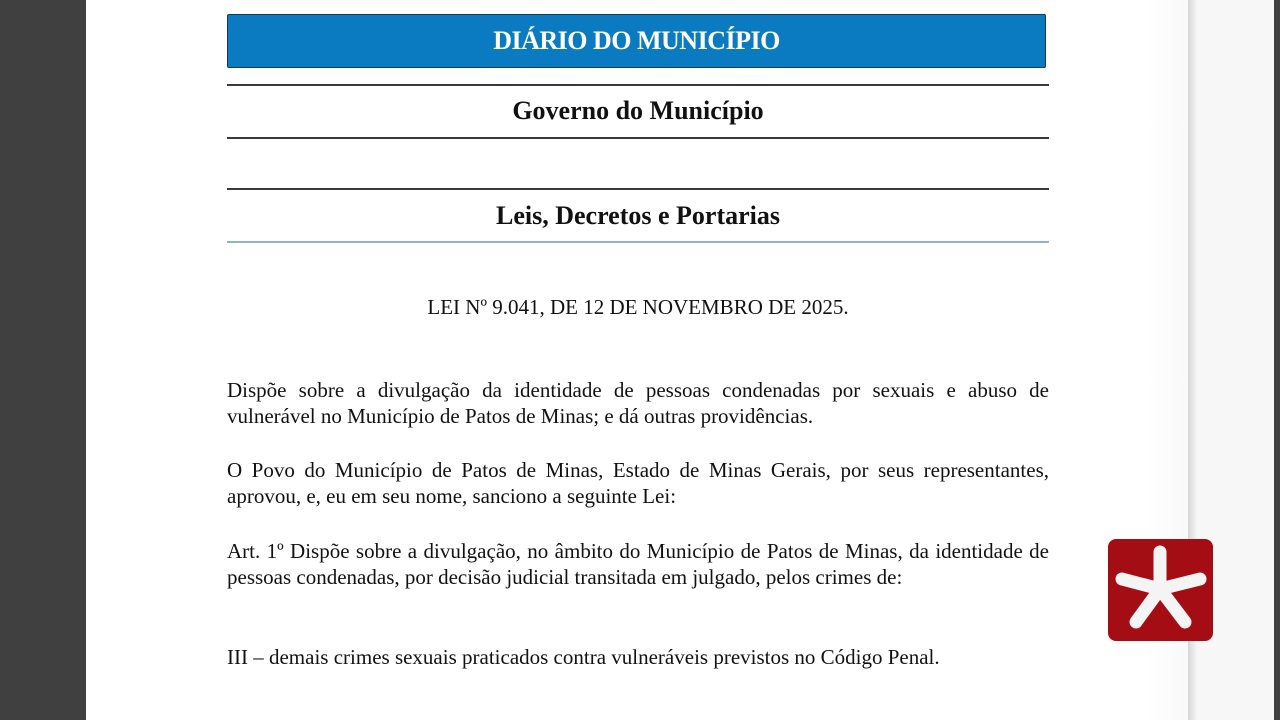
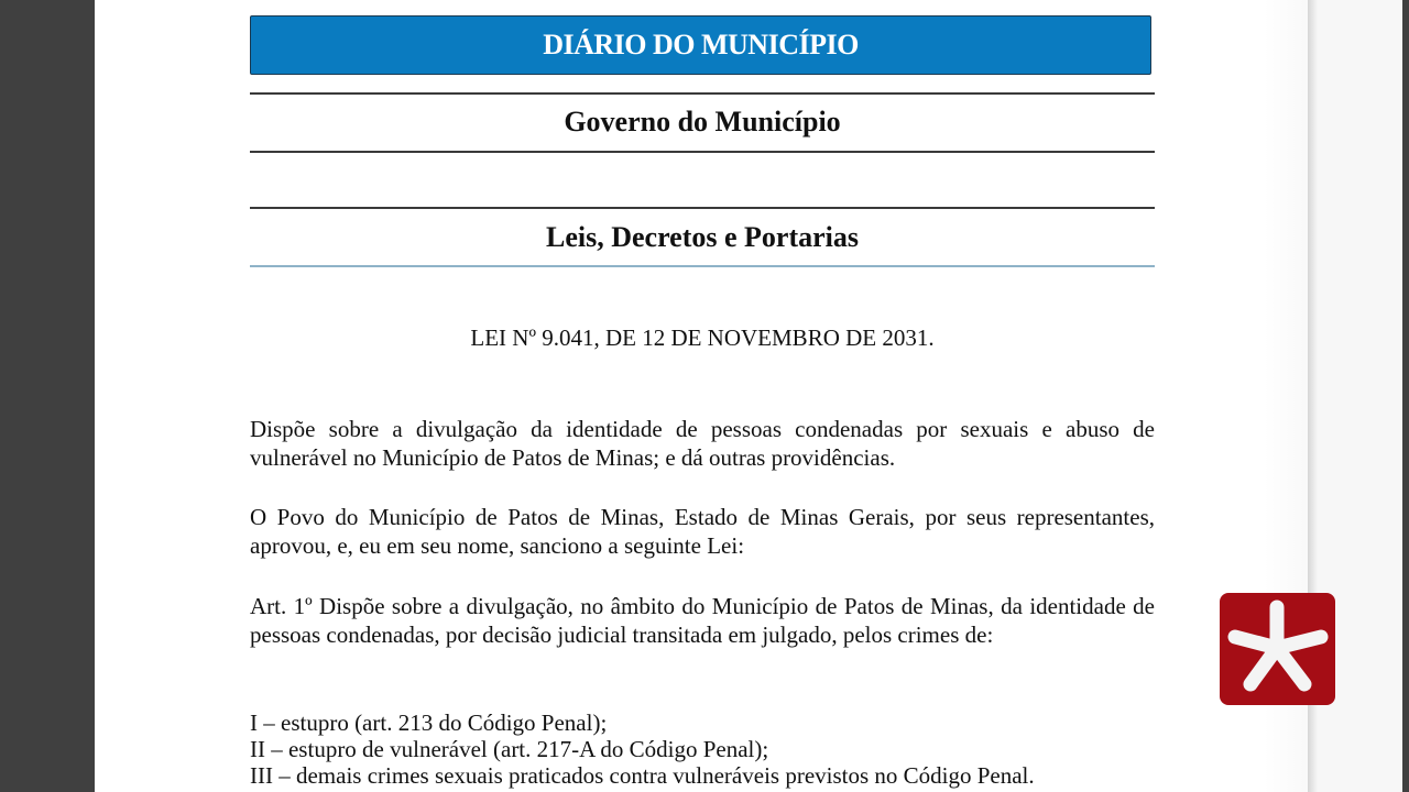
  DIÁRIO DO MUNICÍPIO
  Governo do Município
  Leis, Decretos e Portarias
- LEI Nº 9.041, DE 12 DE NOVEMBRO DE 2025.
+ LEI Nº 9.041, DE 12 DE NOVEMBRO DE 2031.
  Dispõe sobre a divulgação da identidade de pessoas condenadas por sexuais e abuso de vulnerável no Município de Patos de Minas; e dá outras providências.
  O Povo do Município de Patos de Minas, Estado de Minas Gerais, por seus representantes, aprovou, e, eu em seu nome, sanciono a seguinte Lei:
  Art. 1º Dispõe sobre a divulgação, no âmbito do Município de Patos de Minas, da identidade de pessoas condenadas, por decisão judicial transitada em julgado, pelos crimes de:
+ I – estupro (art. 213 do Código Penal);
+ II – estupro de vulnerável (art. 217-A do Código Penal);
  III – demais crimes sexuais praticados contra vulneráveis previstos no Código Penal.
